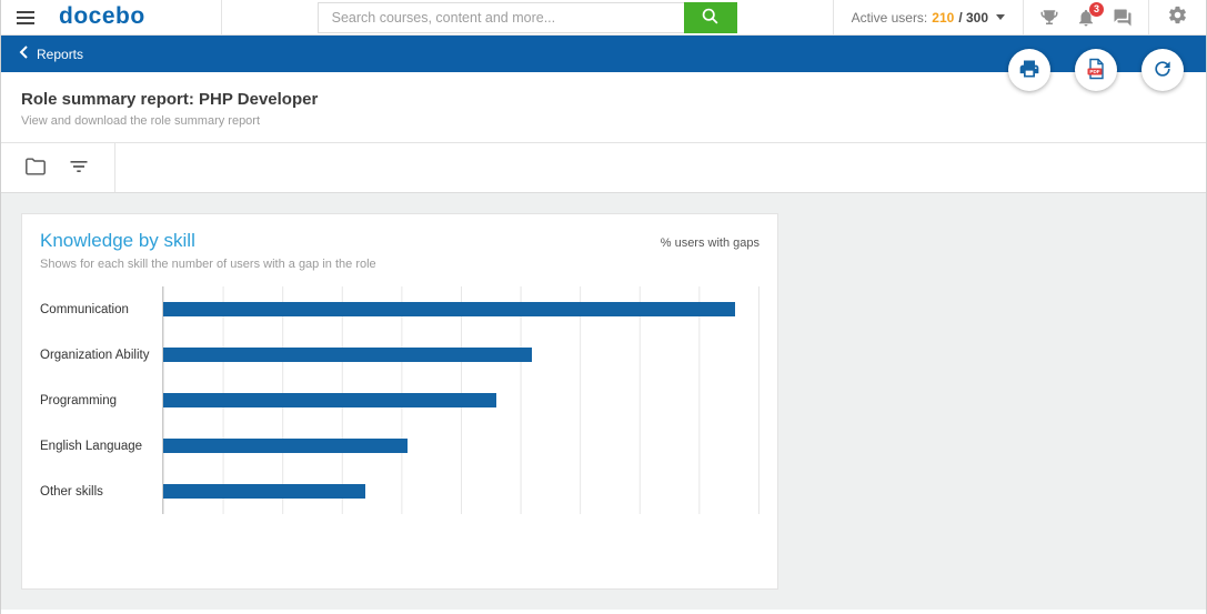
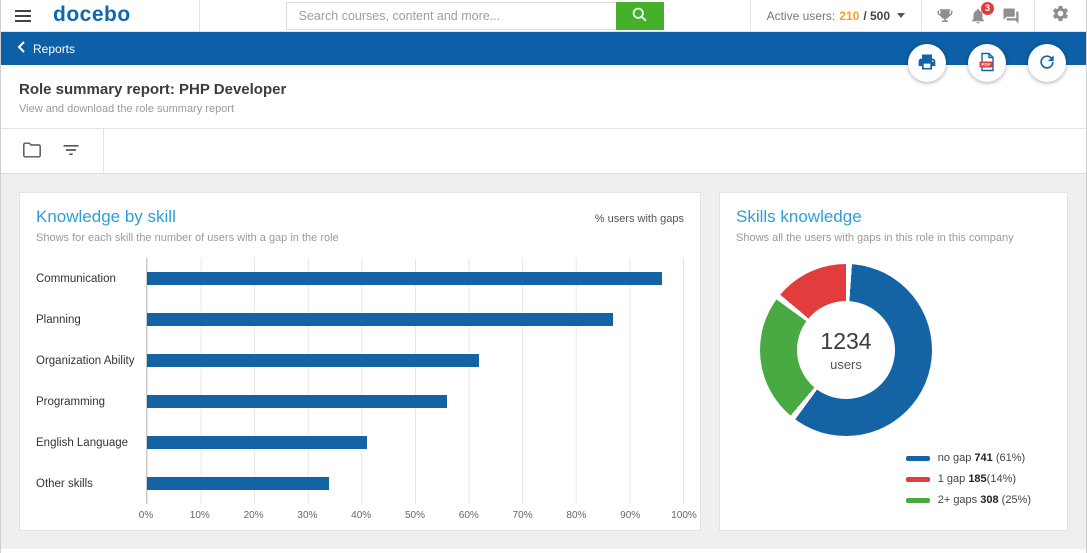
  docebo
  Search courses, content and more...
  Active users:
  210
- / 300
+ / 500
  3
  Reports
  Role summary report: PHP Developer
  View and download the role summary report
  Knowledge by skill
  Shows for each skill the number of users with a gap in the role
  % users with gaps
  Communication
+ Planning
  Organization Ability
  Programming
  English Language
  Other skills
+ 0%
+ 10%
+ 20%
+ 30%
+ 40%
+ 50%
+ 60%
+ 70%
+ 80%
+ 90%
+ 100%
+ Skills knowledge
+ Shows all the users with gaps in this role in this company
+ 1234
+ users
+ no gap 741 (61%)
+ 1 gap 185(14%)
+ 2+ gaps 308 (25%)
